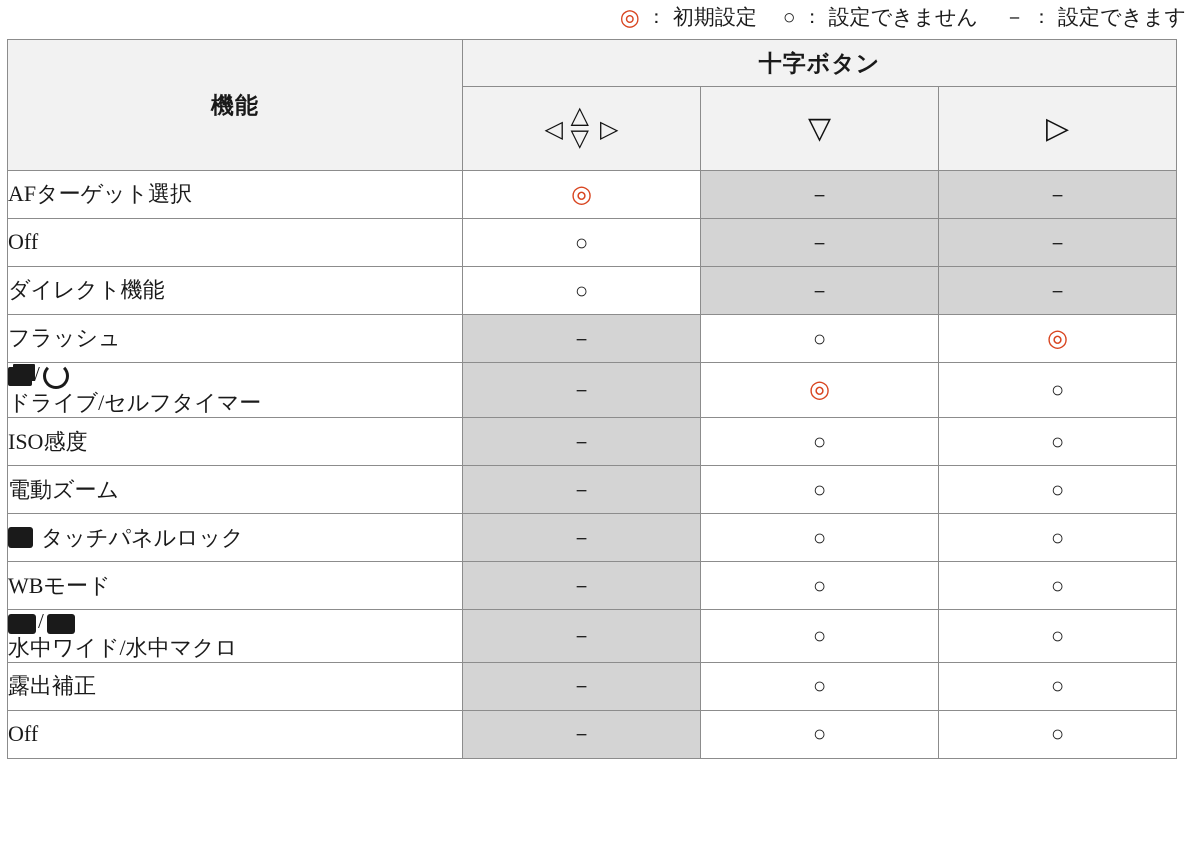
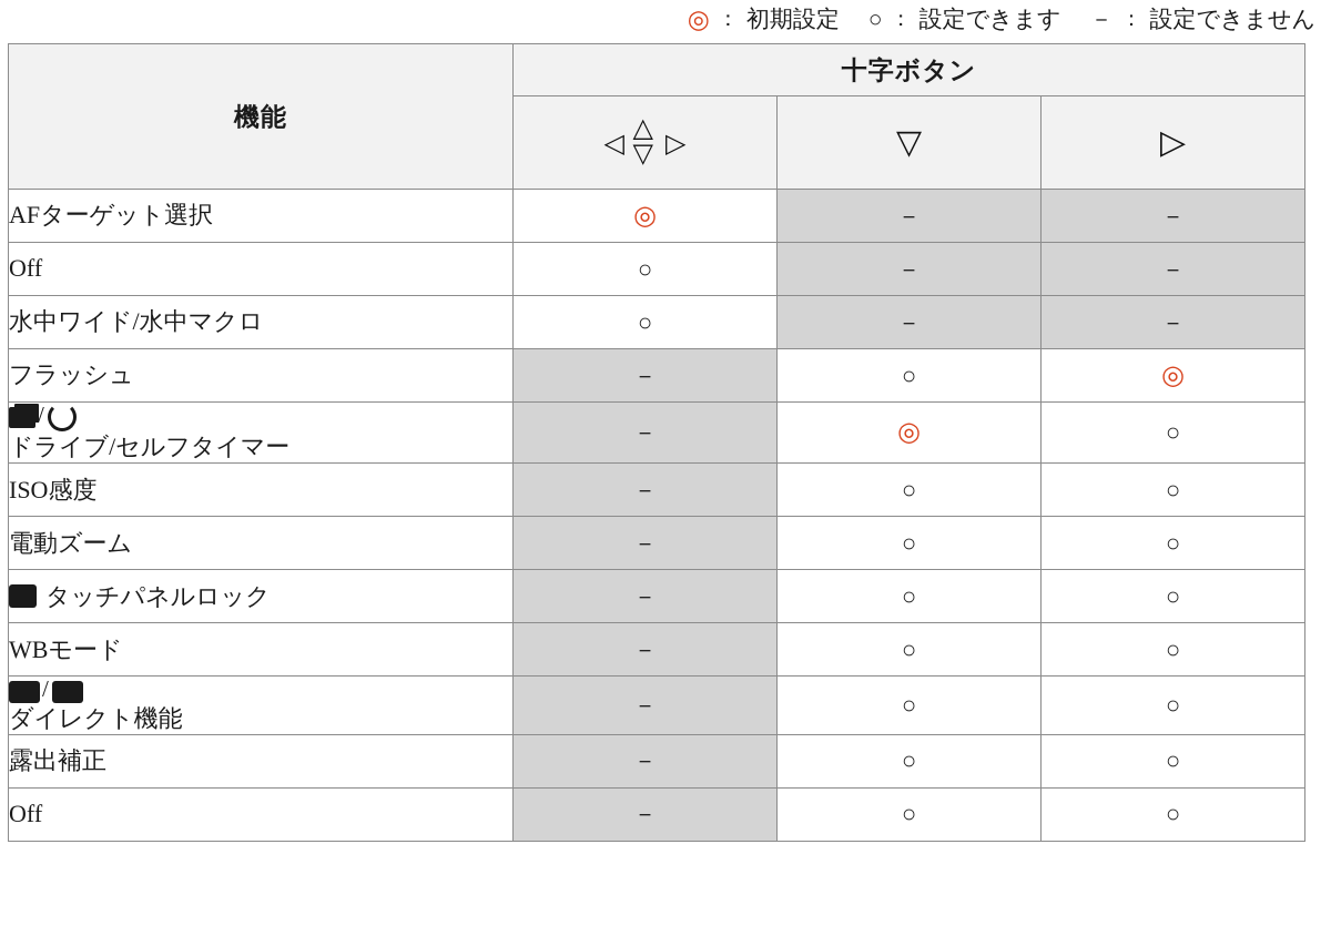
  ◎
  ：
  初期設定
  ○
  ：
- 設定できません
+ 設定できます
  －
  ：
- 設定できます
+ 設定できません
  機能	十字ボタン
  ◁ △ ▽ ▷	▽	▷
  AFターゲット選択	◎	－	－
  Off	○	－	－
- ダイレクト機能	○	－	－
+ 水中ワイド/水中マクロ	○	－	－
  フラッシュ	－	○	◎
  / ドライブ/セルフタイマー	－	◎	○
  ISO感度	－	○	○
  電動ズーム	－	○	○
  タッチパネルロック	－	○	○
  WBモード	－	○	○
- / 水中ワイド/水中マクロ	－	○	○
+ / ダイレクト機能	－	○	○
  露出補正	－	○	○
  Off	－	○	○
